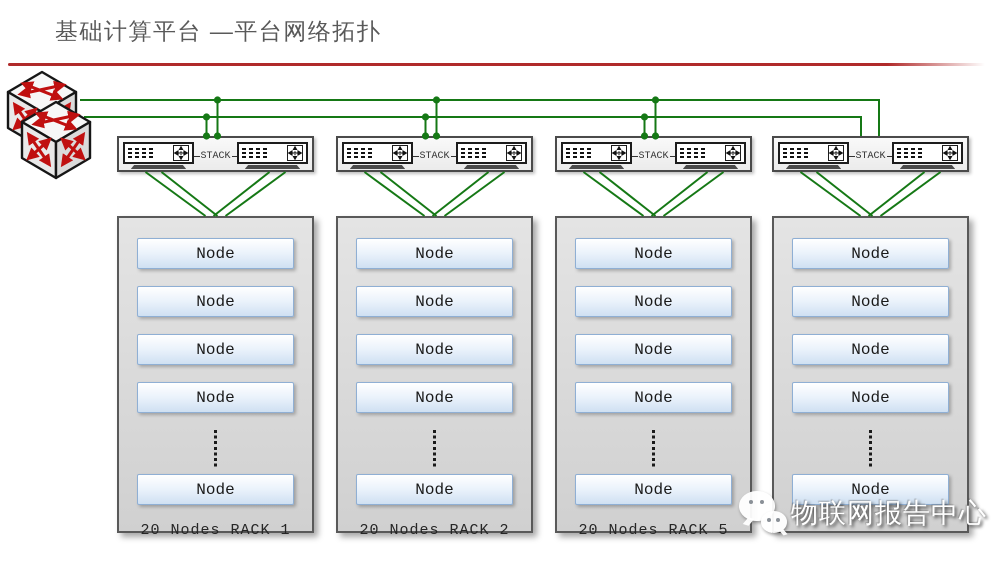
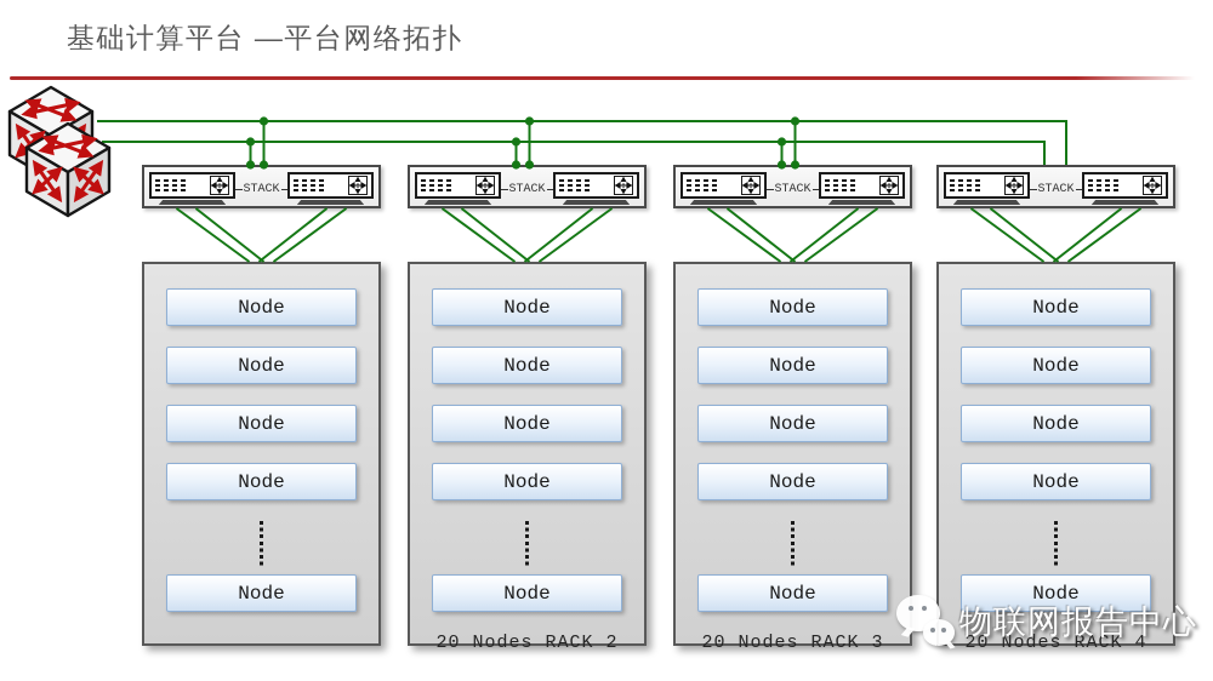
  基础计算平台 —平台网络拓扑
  STACK
  STACK
  STACK
  STACK
  Node
  Node
  Node
  Node
  Node
- 20 Nodes RACK 1
  Node
  Node
  Node
  Node
  Node
  20 Nodes RACK 2
  Node
  Node
  Node
  Node
  Node
- 20 Nodes RACK 5
+ 20 Nodes RACK 3
  Node
  Node
  Node
  Node
  Node
+ 20 Nodes RACK 4
  物联网报告中心
